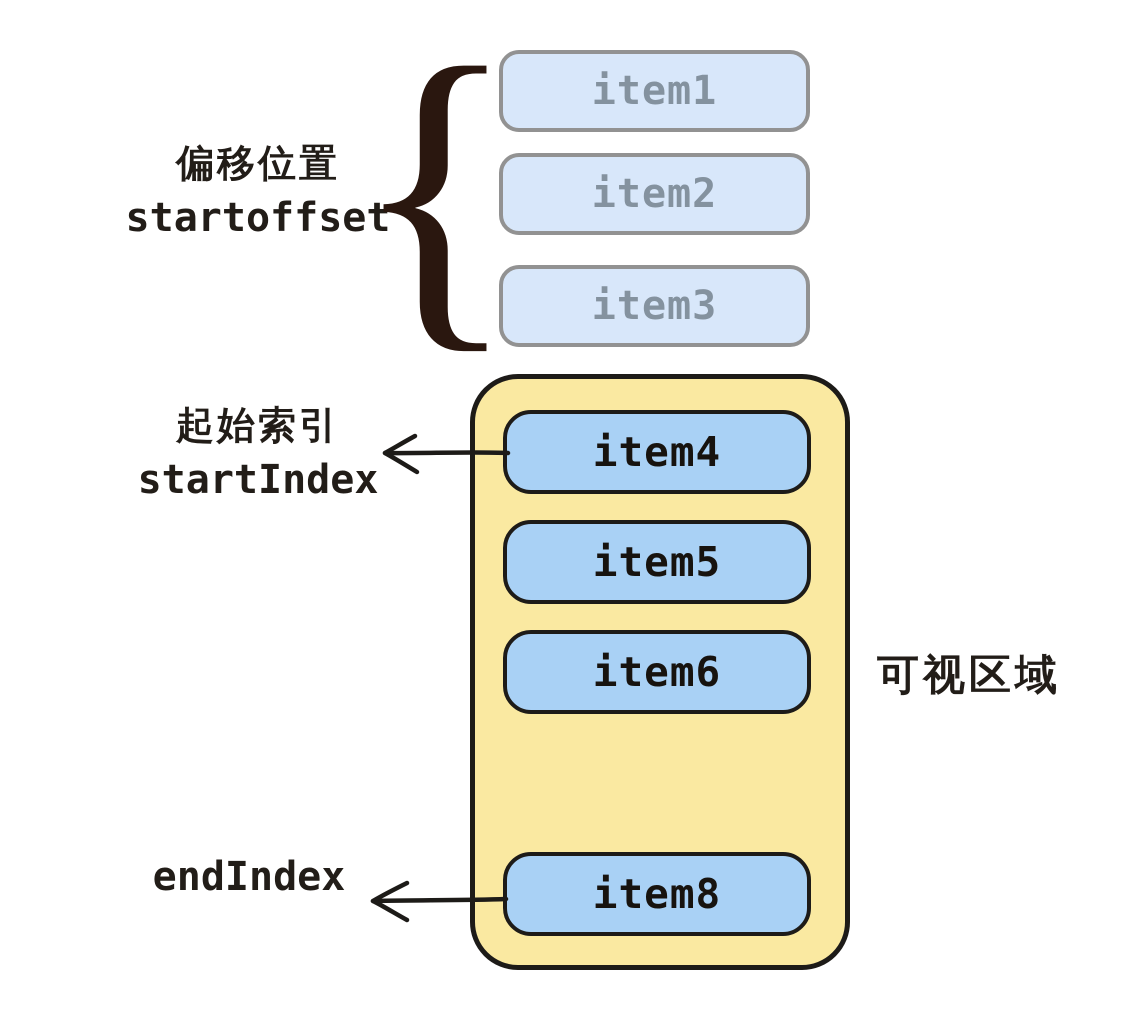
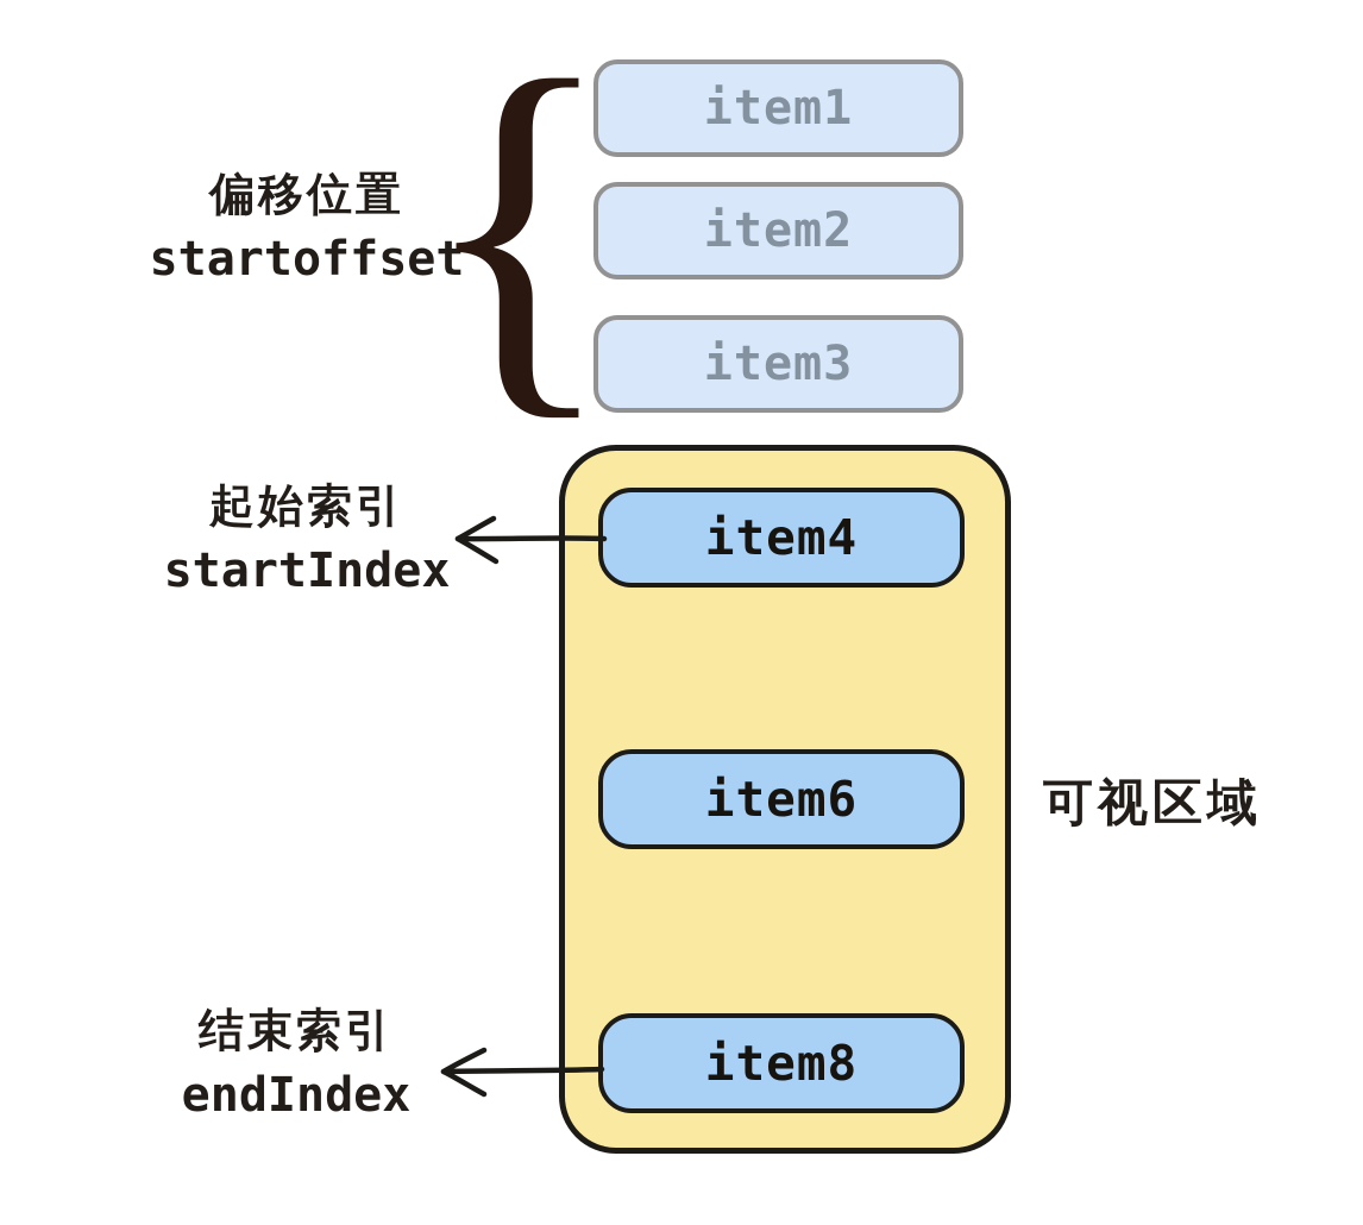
  偏移位置
  startoffset
  {
  item1
  item2
  item3
  item4
- item5
  item6
  item8
  可视区域
  起始索引
  startIndex
+ 结束索引
  endIndex
